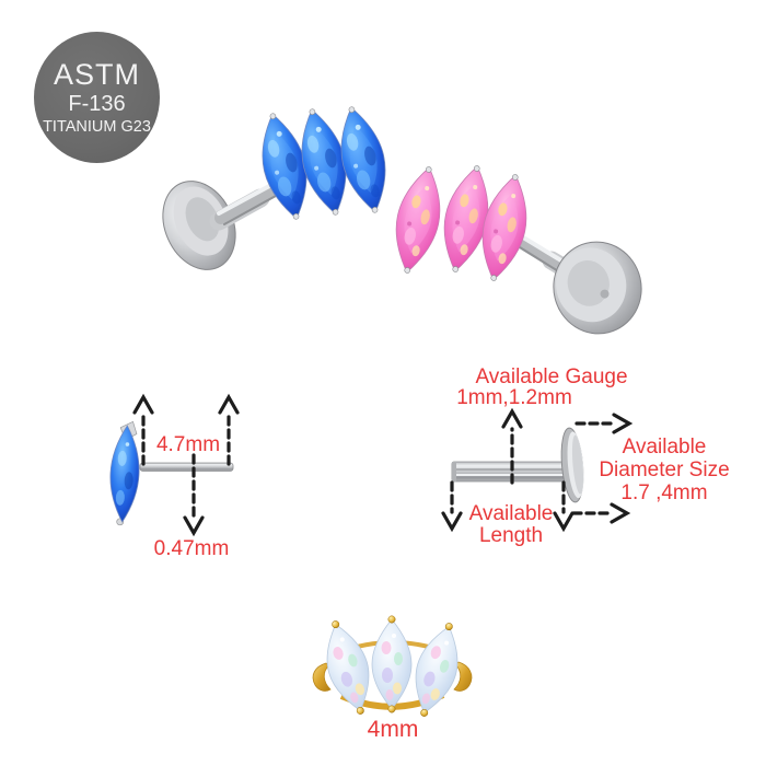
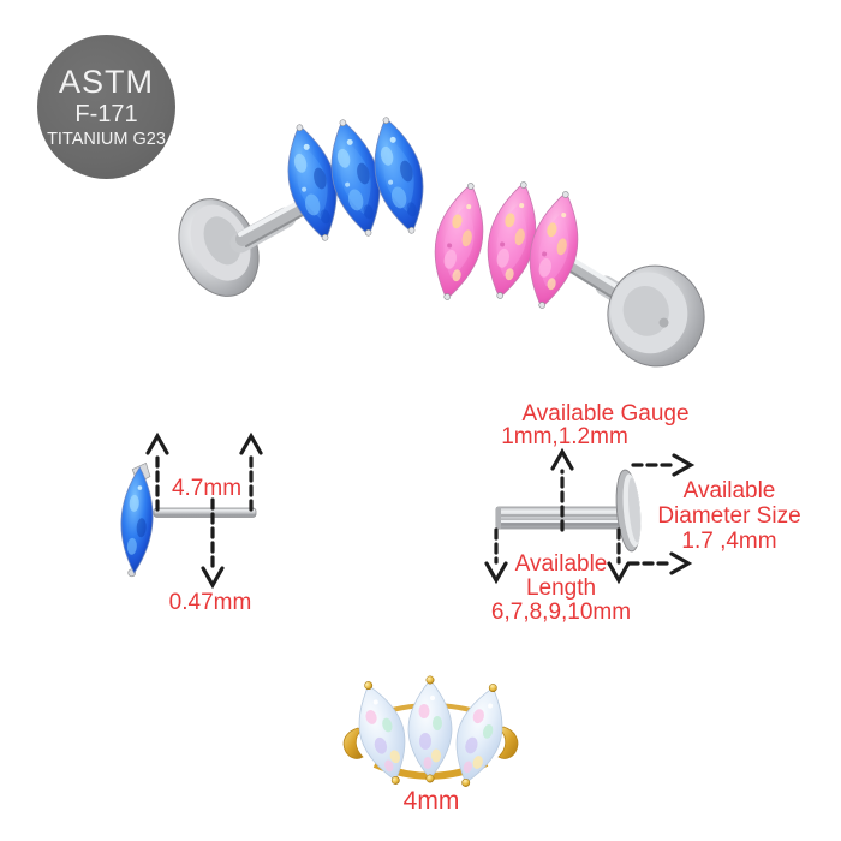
  ASTM
- F-136
+ F-171
  TITANIUM G23
  4.7mm
  0.47mm
  Available Gauge
  1mm,1.2mm
  Available
  Diameter Size
  1.7 ,4mm
  Available
  Length
+ 6,7,8,9,10mm
  4mm
